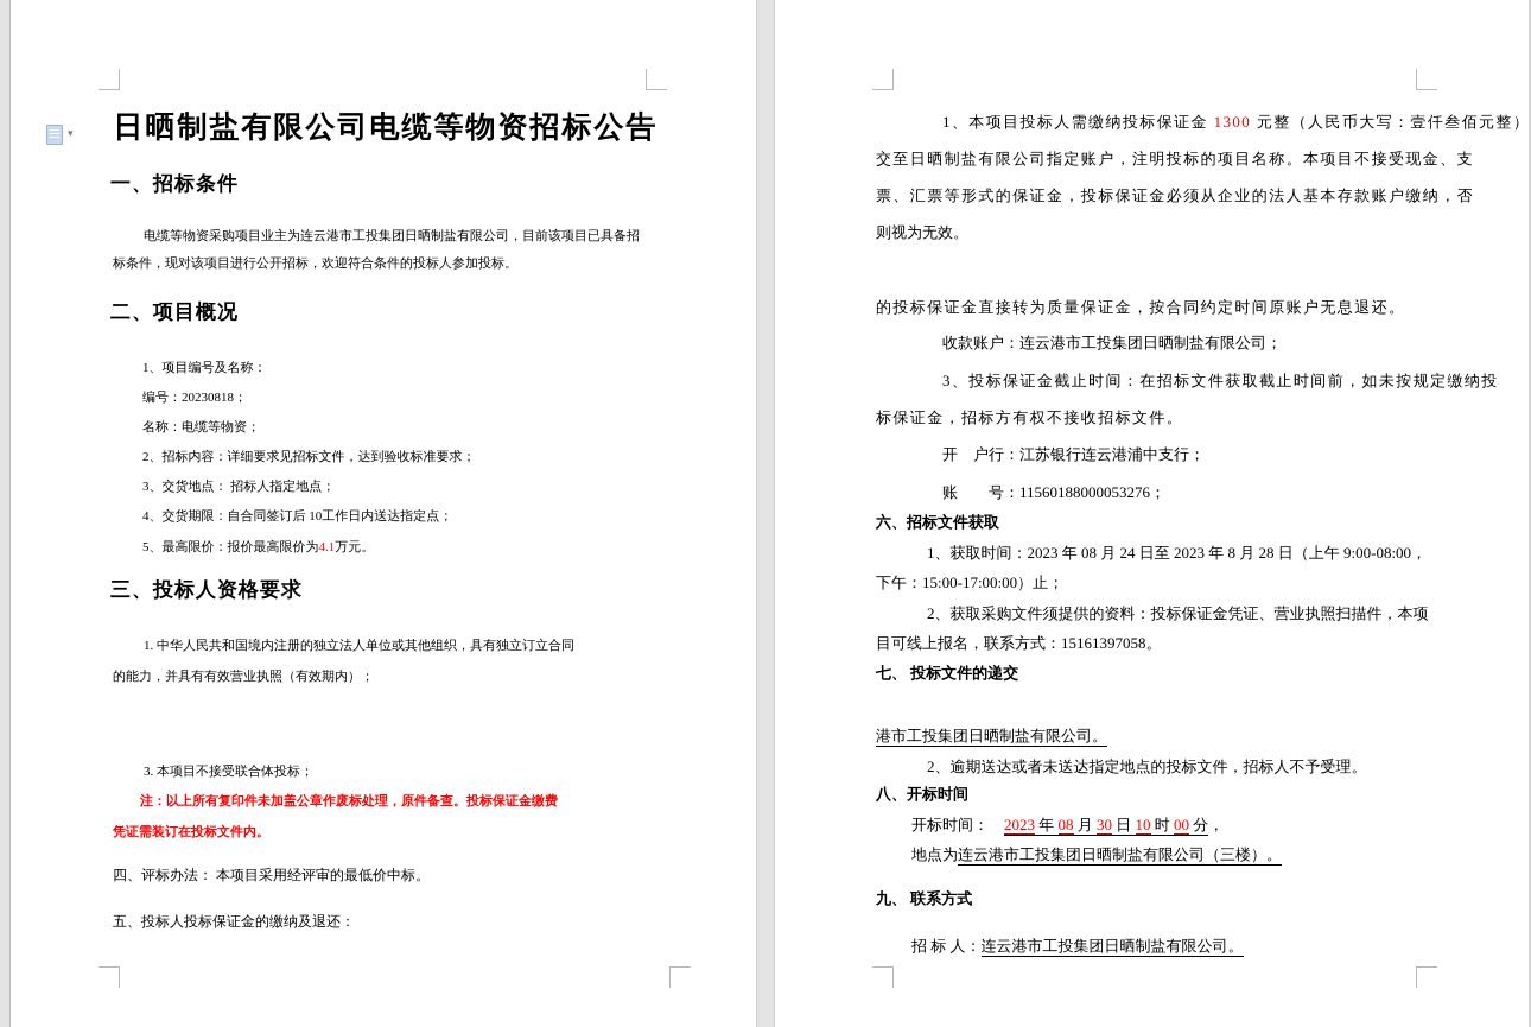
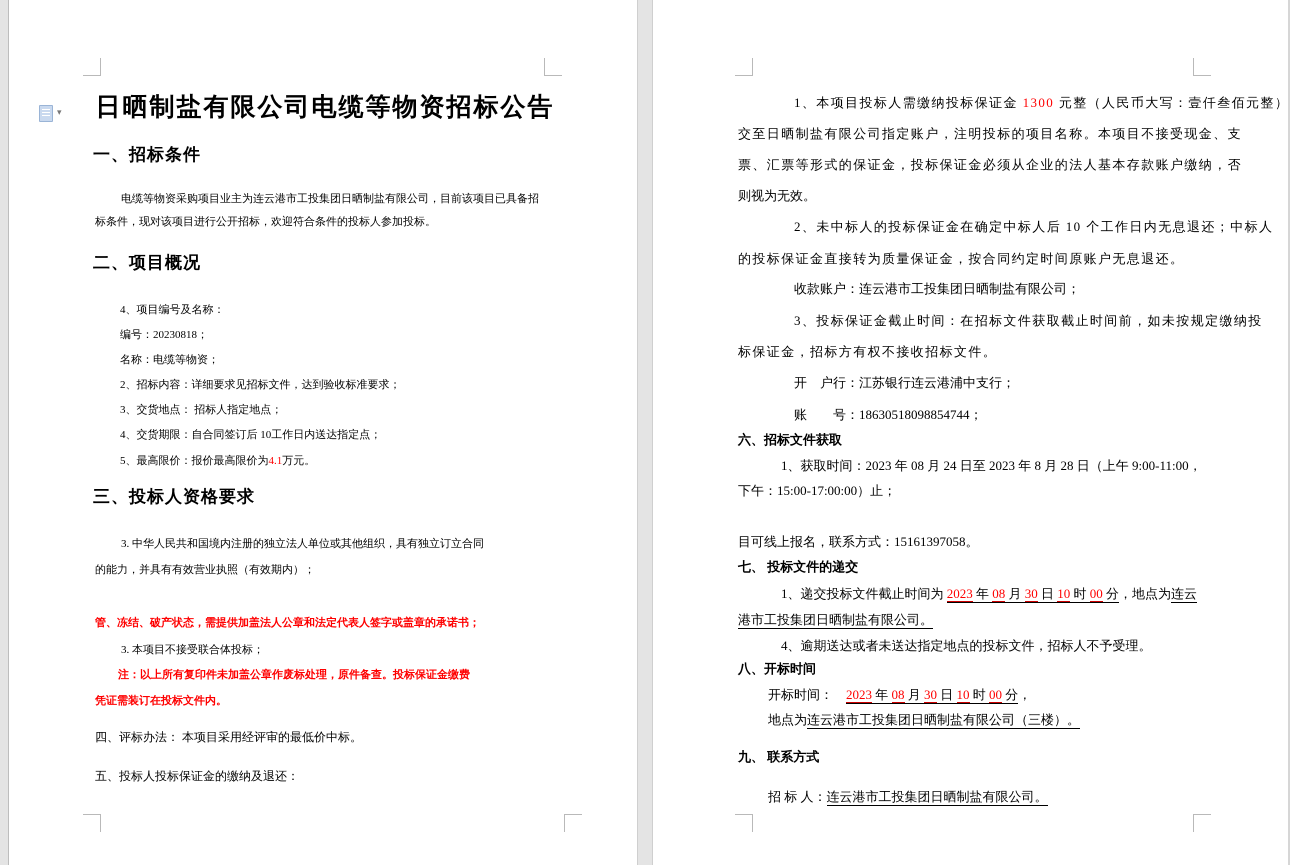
  ▾
  日晒制盐有限公司电缆等物资招标公告
  一、招标条件
  电缆等物资采购项目业主为连云港市工投集团日晒制盐有限公司，目前该项目已具备招
  标条件，现对该项目进行公开招标，欢迎符合条件的投标人参加投标。
  二、项目概况
- 1、项目编号及名称：
+ 4、项目编号及名称：
  编号：20230818；
  名称：电缆等物资；
  2、招标内容：详细要求见招标文件，达到验收标准要求；
  3、交货地点： 招标人指定地点；
  4、交货期限：自合同签订后 10工作日内送达指定点；
  5、最高限价：报价最高限价为4.1万元。
  三、投标人资格要求
- 1. 中华人民共和国境内注册的独立法人单位或其他组织，具有独立订立合同
+ 3. 中华人民共和国境内注册的独立法人单位或其他组织，具有独立订立合同
  的能力，并具有有效营业执照（有效期内）；
+ 管、冻结、破产状态，需提供加盖法人公章和法定代表人签字或盖章的承诺书；
  3. 本项目不接受联合体投标；
  注：以上所有复印件未加盖公章作废标处理，原件备查。投标保证金缴费
  凭证需装订在投标文件内。
  四、评标办法： 本项目采用经评审的最低价中标。
  五、投标人投标保证金的缴纳及退还：
  1、本项目投标人需缴纳投标保证金 1300 元整（人民币大写：壹仟叁佰元整）
  交至日晒制盐有限公司指定账户，注明投标的项目名称。本项目不接受现金、支
  票、汇票等形式的保证金，投标保证金必须从企业的法人基本存款账户缴纳，否
  则视为无效。
+ 2、未中标人的投标保证金在确定中标人后 10 个工作日内无息退还；中标人
  的投标保证金直接转为质量保证金，按合同约定时间原账户无息退还。
  收款账户：连云港市工投集团日晒制盐有限公司；
  3、投标保证金截止时间：在招标文件获取截止时间前，如未按规定缴纳投
  标保证金，招标方有权不接收招标文件。
  开 户行：江苏银行连云港浦中支行；
- 账 号：11560188000053276；
+ 账 号：18630518098854744；
  六、招标文件获取
- 1、获取时间：2023 年 08 月 24 日至 2023 年 8 月 28 日（上午 9:00-08:00，
+ 1、获取时间：2023 年 08 月 24 日至 2023 年 8 月 28 日（上午 9:00-11:00，
  下午：15:00-17:00:00）止；
- 2、获取采购文件须提供的资料：投标保证金凭证、营业执照扫描件，本项
  目可线上报名，联系方式：15161397058。
  七、 投标文件的递交
+ 1、递交投标文件截止时间为 2023 年 08 月 30 日 10 时 00 分，地点为连云
  港市工投集团日晒制盐有限公司。
- 2、逾期送达或者未送达指定地点的投标文件，招标人不予受理。
+ 4、逾期送达或者未送达指定地点的投标文件，招标人不予受理。
  八、开标时间
  开标时间： 2023 年 08 月 30 日 10 时 00 分，
  地点为连云港市工投集团日晒制盐有限公司（三楼）。
  九、 联系方式
  招 标 人：连云港市工投集团日晒制盐有限公司。
